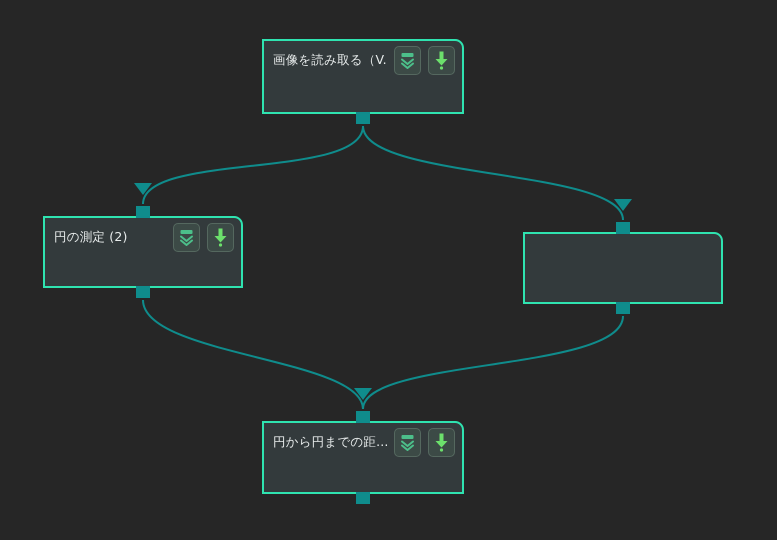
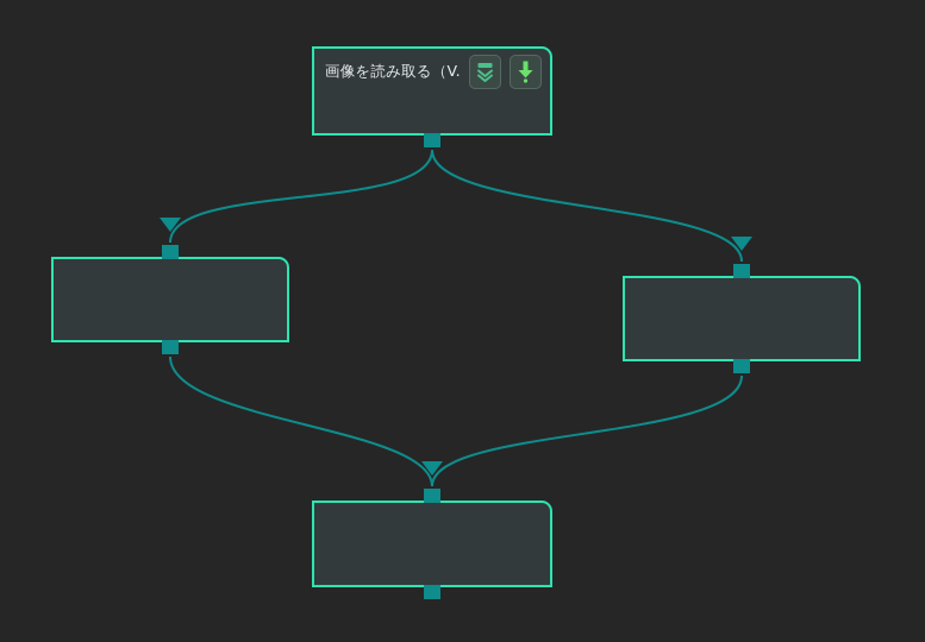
  画像を読み取る（V.
- 円の測定 (2)
- 円から円までの距...
